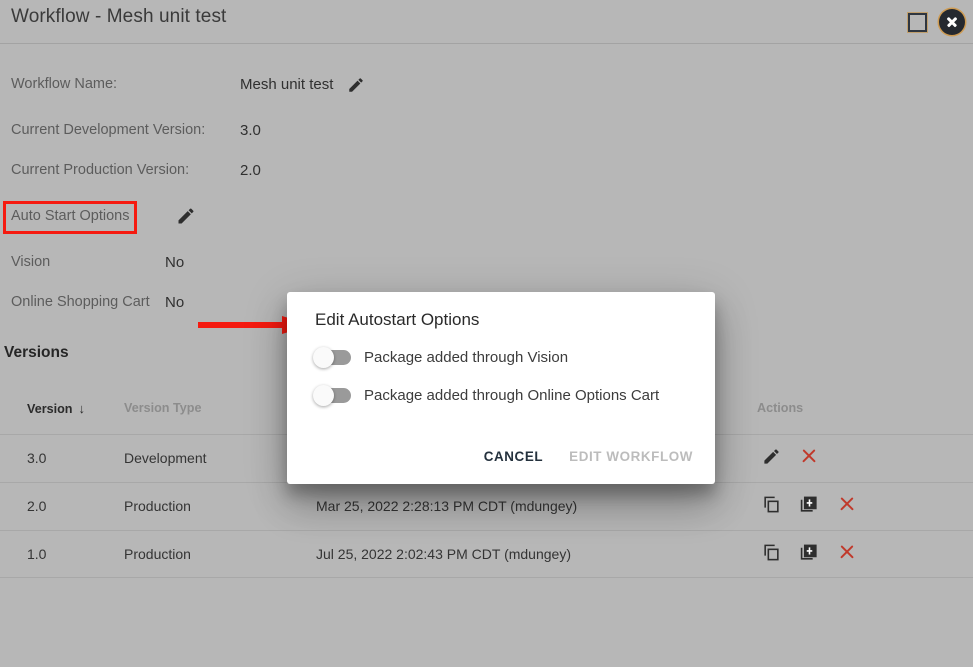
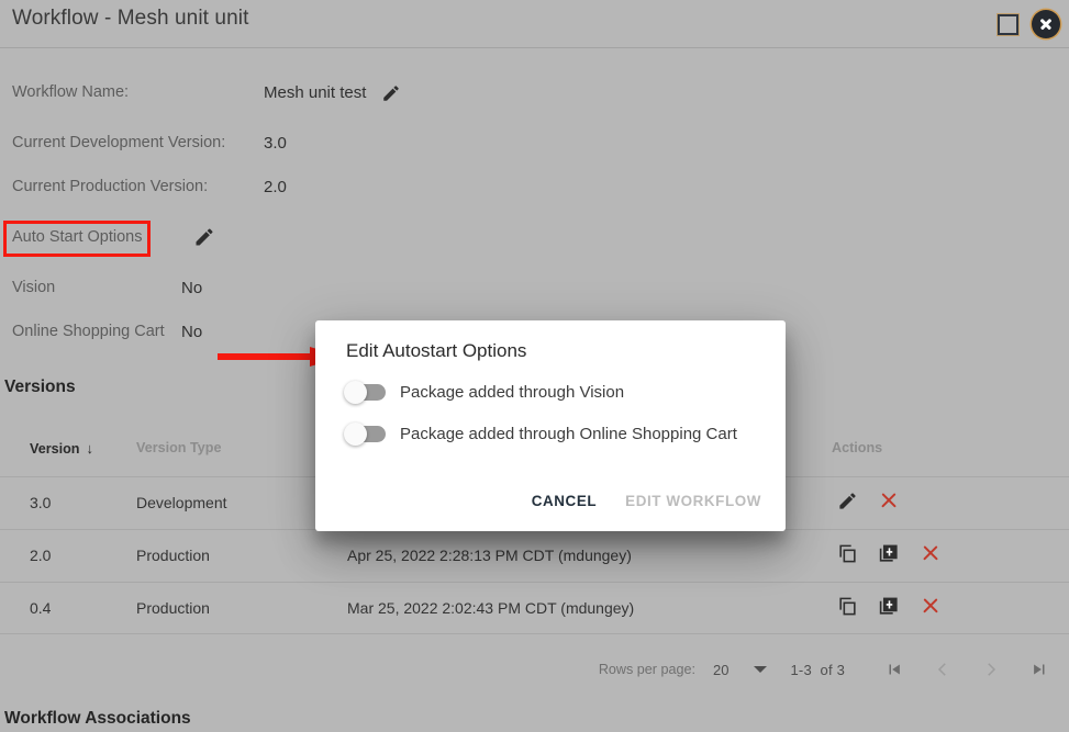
- Workflow - Mesh unit test
+ Workflow - Mesh unit unit
  Workflow Name:
  Mesh unit test
  Current Development Version:
  3.0
  Current Production Version:
  2.0
  Auto Start Options
  Vision
  No
  Online Shopping Cart
  No
  Versions
  Version ↓
  Version Type
  Actions
  3.0
  Development
  2.0
  Production
- Mar 25, 2022 2:28:13 PM CDT (mdungey)
+ Apr 25, 2022 2:28:13 PM CDT (mdungey)
- 1.0
+ 0.4
  Production
- Jul 25, 2022 2:02:43 PM CDT (mdungey)
+ Mar 25, 2022 2:02:43 PM CDT (mdungey)
+ Rows per page:
+ 20
+ 1-3 of 3
+ Workflow Associations
  Edit Autostart Options
  Package added through Vision
- Package added through Online Options Cart
+ Package added through Online Shopping Cart
  CANCEL
  EDIT WORKFLOW
